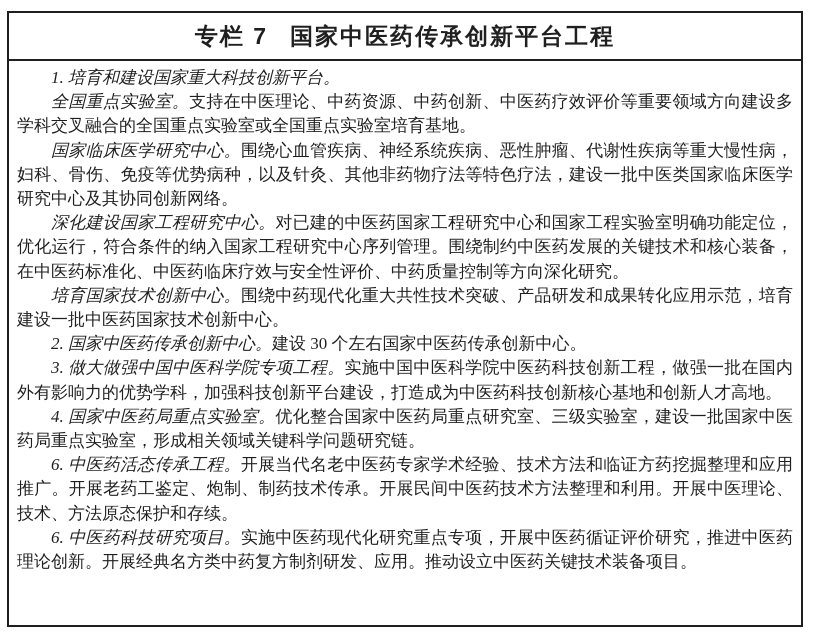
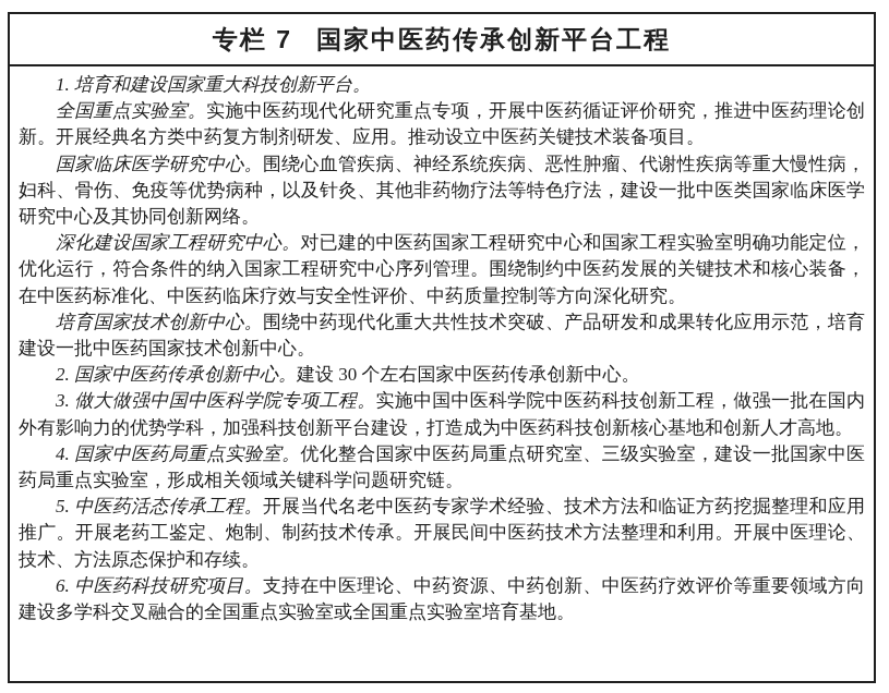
  专栏 7
  国家中医药传承创新平台工程
  1. 培育和建设国家重大科技创新平台。
- 全国重点实验室。支持在中医理论、中药资源、中药创新、中医药疗效评价等重要领域方向建设多学科交叉融合的全国重点实验室或全国重点实验室培育基地。
+ 全国重点实验室。实施中医药现代化研究重点专项，开展中医药循证评价研究，推进中医药理论创新。开展经典名方类中药复方制剂研发、应用。推动设立中医药关键技术装备项目。
  国家临床医学研究中心。围绕心血管疾病、神经系统疾病、恶性肿瘤、代谢性疾病等重大慢性病，妇科、骨伤、免疫等优势病种，以及针灸、其他非药物疗法等特色疗法，建设一批中医类国家临床医学研究中心及其协同创新网络。
  深化建设国家工程研究中心。对已建的中医药国家工程研究中心和国家工程实验室明确功能定位，优化运行，符合条件的纳入国家工程研究中心序列管理。围绕制约中医药发展的关键技术和核心装备，在中医药标准化、中医药临床疗效与安全性评价、中药质量控制等方向深化研究。
  培育国家技术创新中心。围绕中药现代化重大共性技术突破、产品研发和成果转化应用示范，培育建设一批中医药国家技术创新中心。
  2. 国家中医药传承创新中心。建设 30 个左右国家中医药传承创新中心。
  3. 做大做强中国中医科学院专项工程。实施中国中医科学院中医药科技创新工程，做强一批在国内外有影响力的优势学科，加强科技创新平台建设，打造成为中医药科技创新核心基地和创新人才高地。
  4. 国家中医药局重点实验室。优化整合国家中医药局重点研究室、三级实验室，建设一批国家中医药局重点实验室，形成相关领域关键科学问题研究链。
- 6. 中医药活态传承工程。开展当代名老中医药专家学术经验、技术方法和临证方药挖掘整理和应用推广。开展老药工鉴定、炮制、制药技术传承。开展民间中医药技术方法整理和利用。开展中医理论、技术、方法原态保护和存续。
+ 5. 中医药活态传承工程。开展当代名老中医药专家学术经验、技术方法和临证方药挖掘整理和应用推广。开展老药工鉴定、炮制、制药技术传承。开展民间中医药技术方法整理和利用。开展中医理论、技术、方法原态保护和存续。
- 6. 中医药科技研究项目。实施中医药现代化研究重点专项，开展中医药循证评价研究，推进中医药理论创新。开展经典名方类中药复方制剂研发、应用。推动设立中医药关键技术装备项目。
+ 6. 中医药科技研究项目。支持在中医理论、中药资源、中药创新、中医药疗效评价等重要领域方向建设多学科交叉融合的全国重点实验室或全国重点实验室培育基地。
